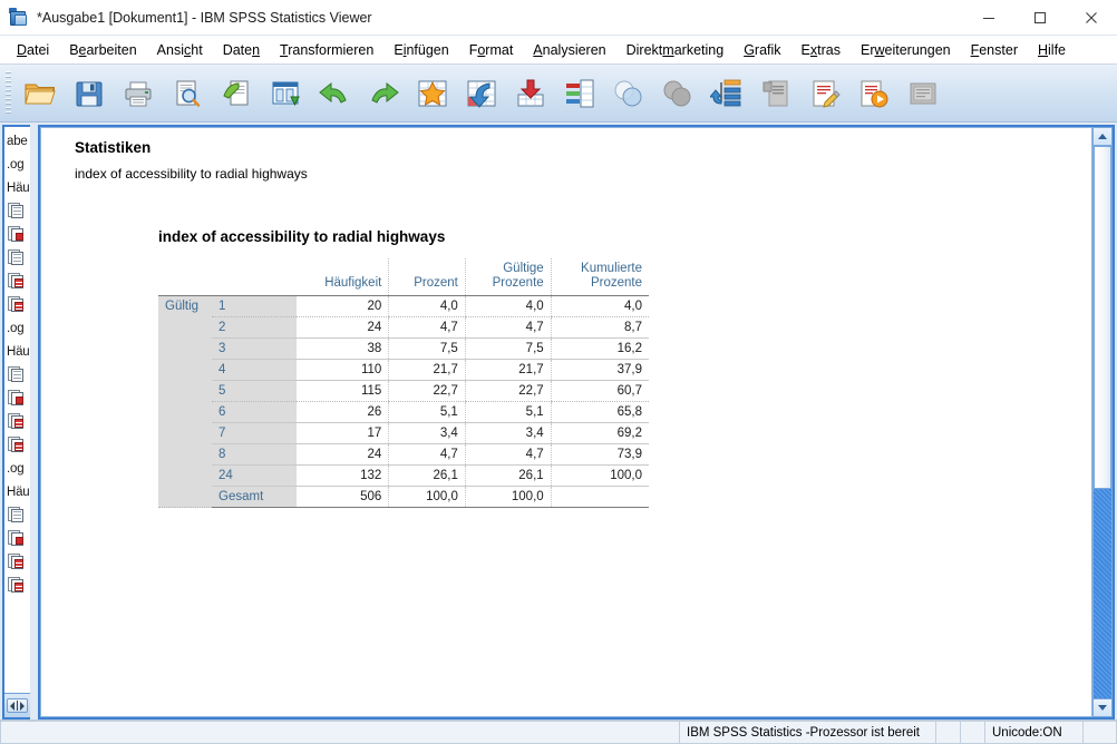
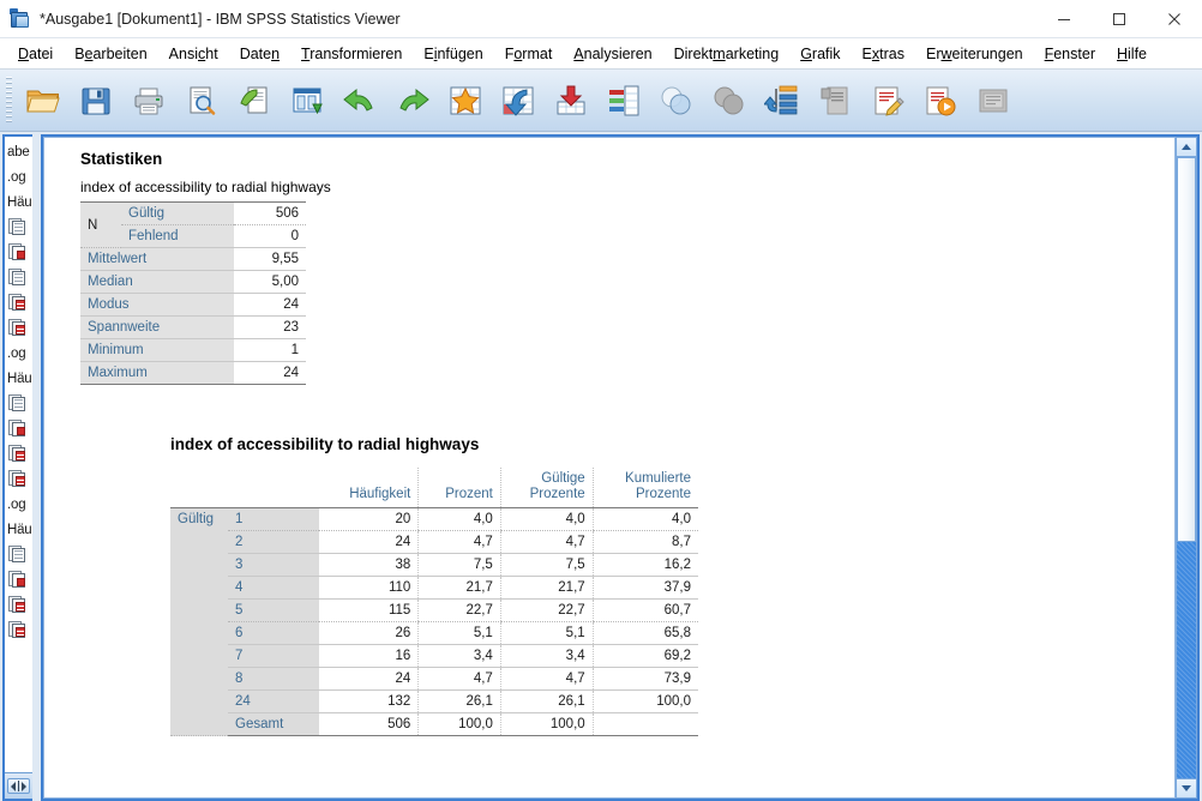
  *Ausgabe1 [Dokument1] - IBM SPSS Statistics Viewer
  Datei
  Bearbeiten
  Ansicht
  Daten
  Transformieren
  Einfügen
  Format
  Analysieren
  Direktmarketing
  Grafik
  Extras
  Erweiterungen
  Fenster
  Hilfe
  abe
  .og
  Häu
  .og
  Häu
  .og
  Häu
  Statistiken
  index of accessibility to radial highways
+ N	Gültig	506
+ Fehlend	0
+ Mittelwert	9,55
+ Median	5,00
+ Modus	24
+ Spannweite	23
+ Minimum	1
+ Maximum	24
  index of accessibility to radial highways
  		Häufigkeit	Prozent	Gültige Prozente	Kumulierte Prozente
  Gültig	1	20	4,0	4,0	4,0
  2	24	4,7	4,7	8,7
  3	38	7,5	7,5	16,2
  4	110	21,7	21,7	37,9
  5	115	22,7	22,7	60,7
  6	26	5,1	5,1	65,8
- 7	17	3,4	3,4	69,2
+ 7	16	3,4	3,4	69,2
  8	24	4,7	4,7	73,9
  24	132	26,1	26,1	100,0
  Gesamt	506	100,0	100,0
- IBM SPSS Statistics -Prozessor ist bereit
- Unicode:ON
